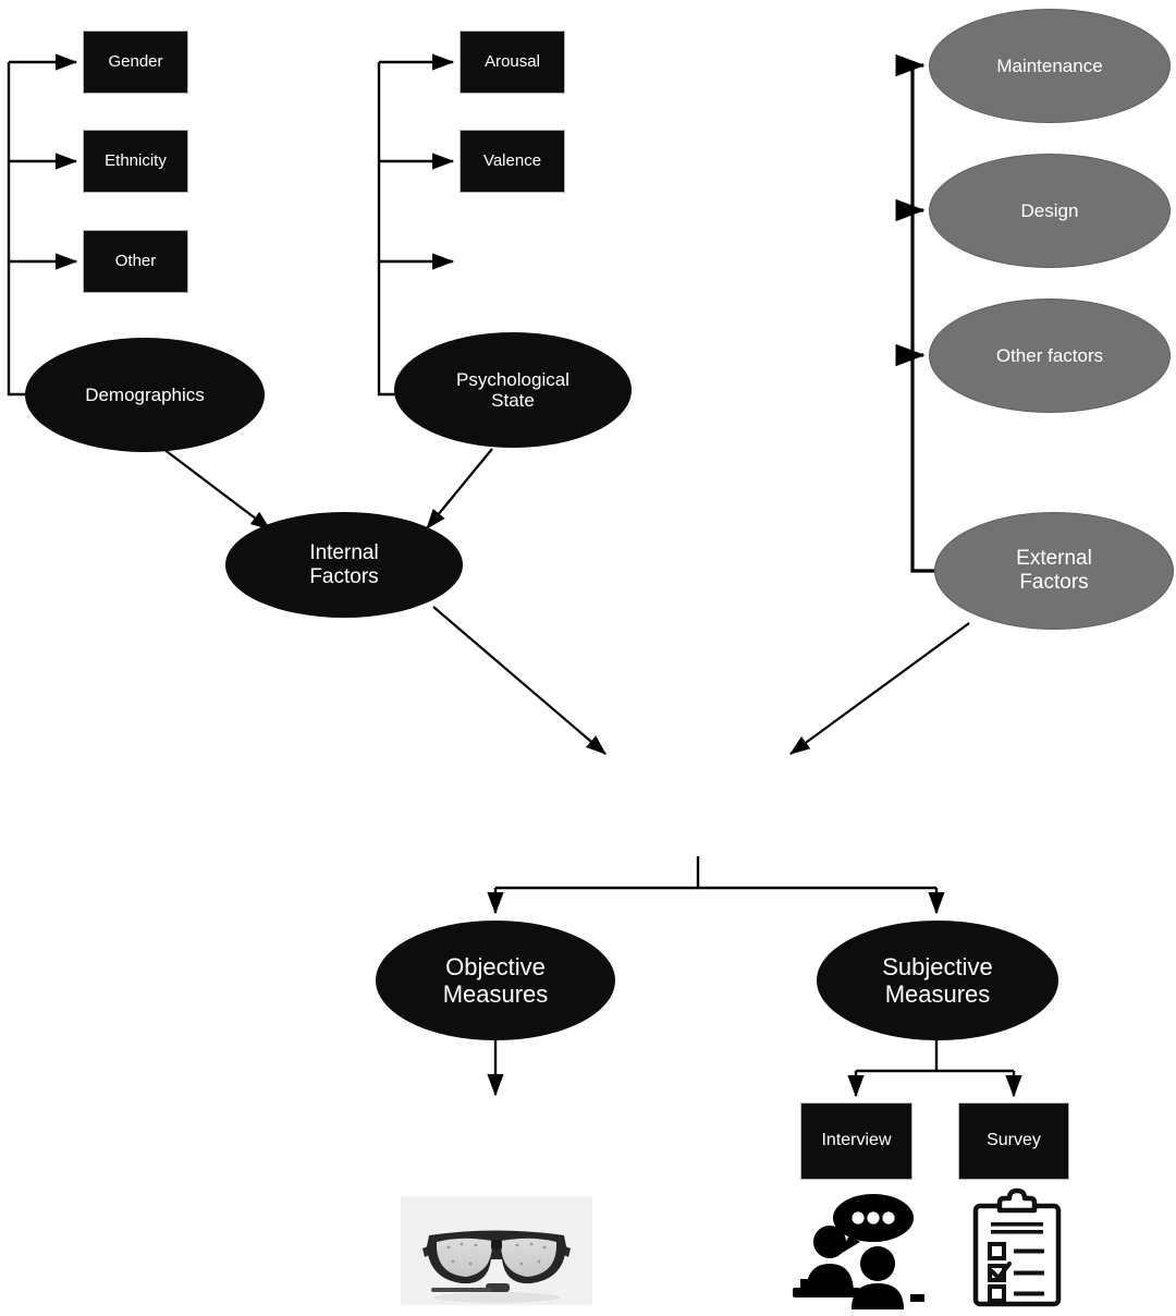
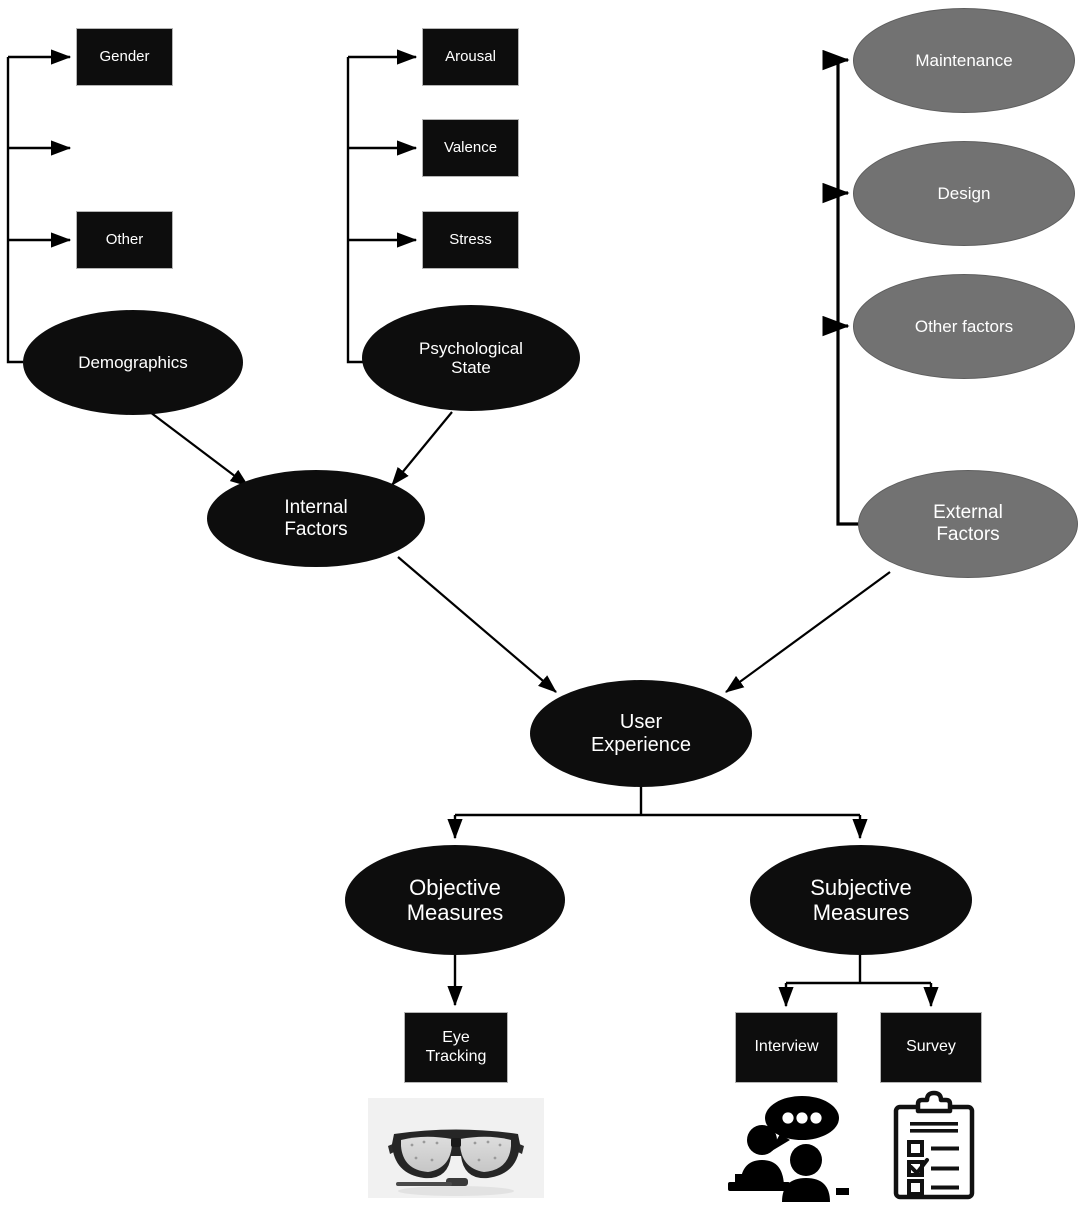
  Gender
- Ethnicity
  Other
  Demographics
  Arousal
  Valence
+ Stress
  Psychological
  State
  Maintenance
  Design
  Other factors
  External
  Factors
  Internal
  Factors
+ User
+ Experience
  Objective
  Measures
  Subjective
  Measures
+ Eye
+ Tracking
  Interview
  Survey
